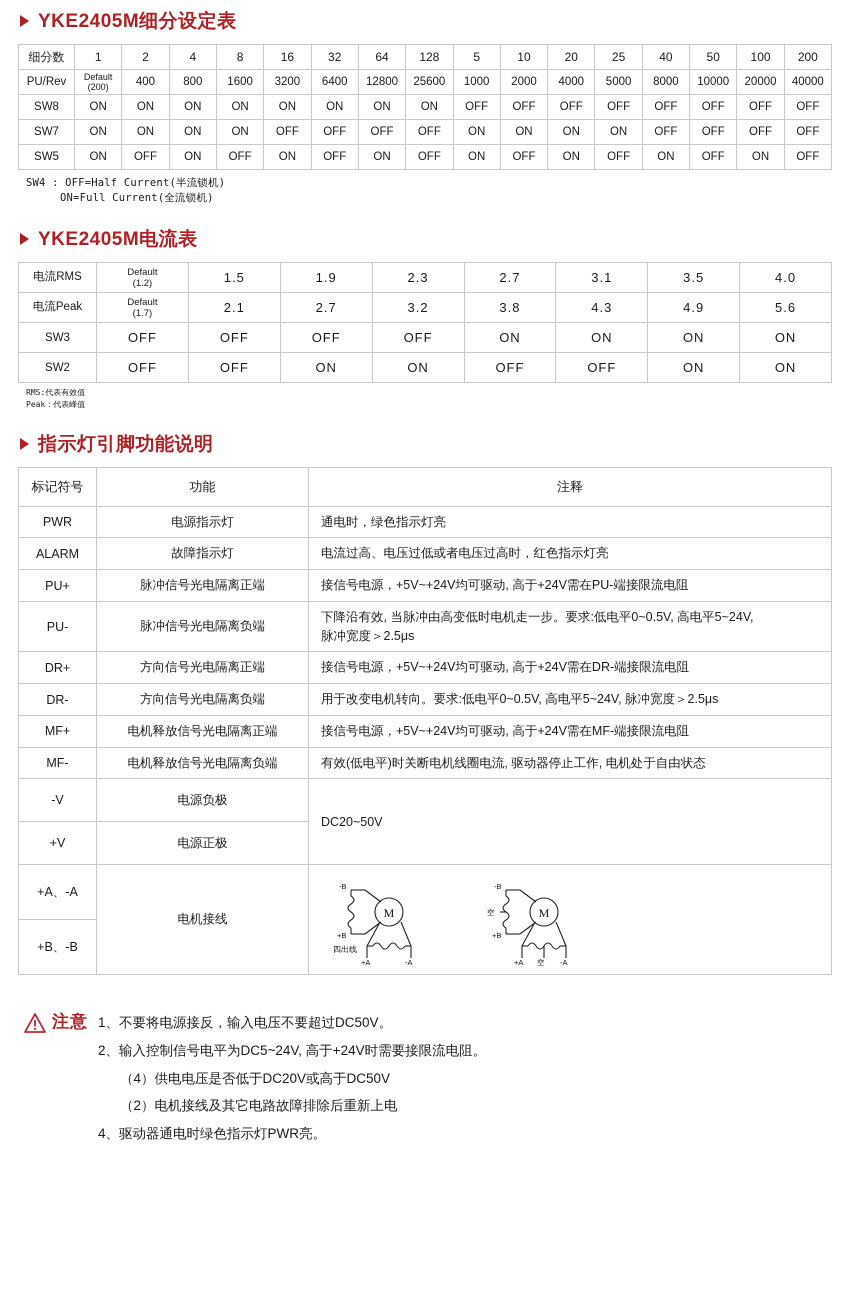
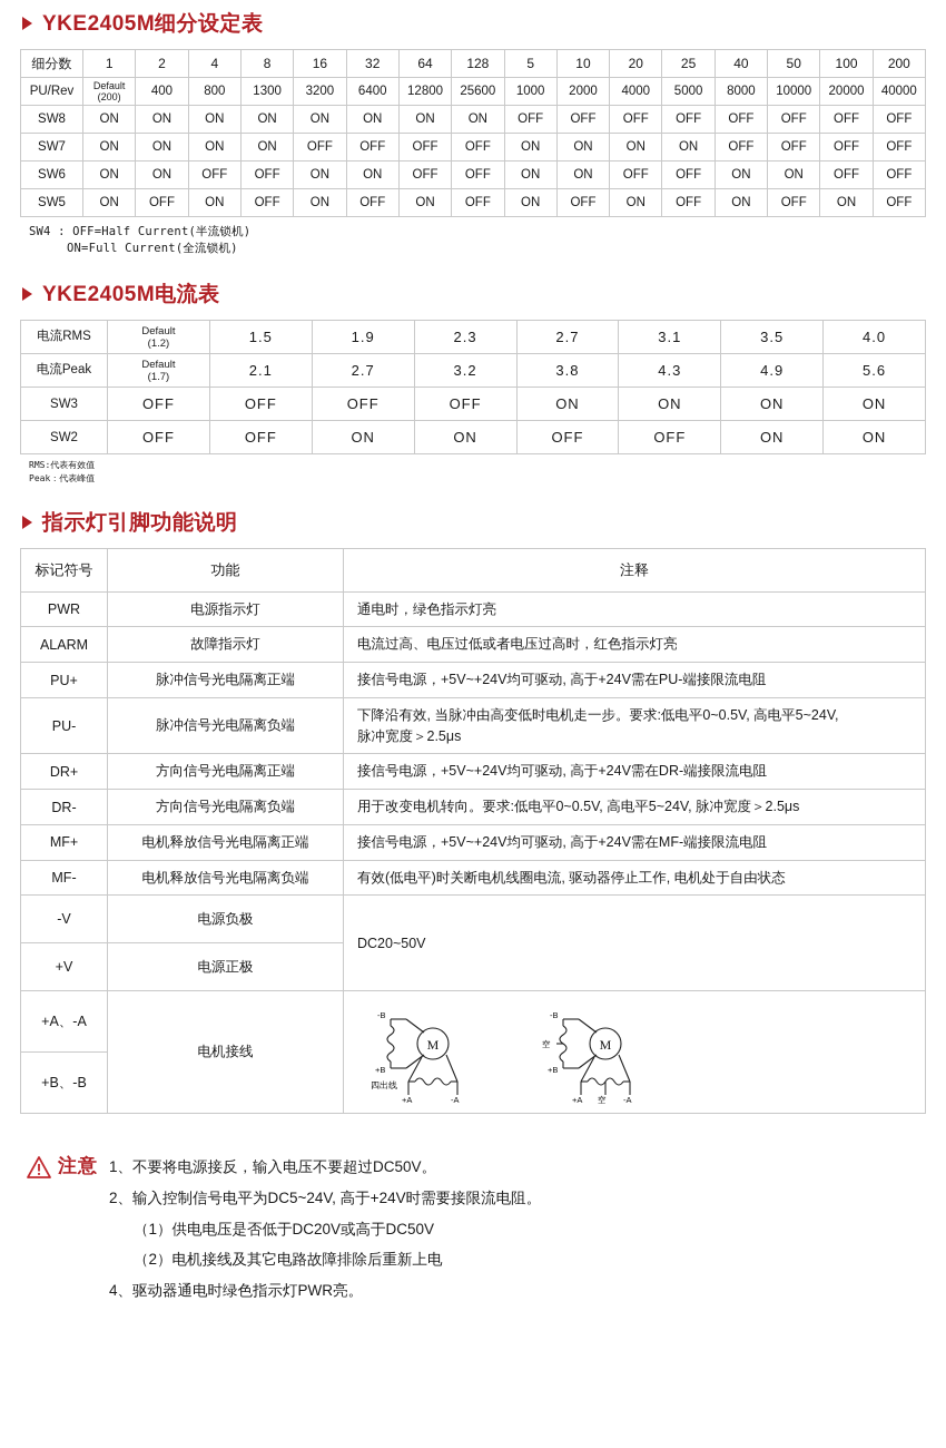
  YKE2405M细分设定表
  细分数	1	2	4	8	16	32	64	128	5	10	20	25	40	50	100	200
- PU/Rev	Default (200)	400	800	1600	3200	6400	12800	25600	1000	2000	4000	5000	8000	10000	20000	40000
+ PU/Rev	Default (200)	400	800	1300	3200	6400	12800	25600	1000	2000	4000	5000	8000	10000	20000	40000
  SW8	ON	ON	ON	ON	ON	ON	ON	ON	OFF	OFF	OFF	OFF	OFF	OFF	OFF	OFF
  SW7	ON	ON	ON	ON	OFF	OFF	OFF	OFF	ON	ON	ON	ON	OFF	OFF	OFF	OFF
+ SW6	ON	ON	OFF	OFF	ON	ON	OFF	OFF	ON	ON	OFF	OFF	ON	ON	OFF	OFF
  SW5	ON	OFF	ON	OFF	ON	OFF	ON	OFF	ON	OFF	ON	OFF	ON	OFF	ON	OFF
  SW4 : OFF=Half Current(半流锁机)
  ON=Full Current(全流锁机)
  YKE2405M电流表
  电流RMS	Default (1.2)	1.5	1.9	2.3	2.7	3.1	3.5	4.0
  电流Peak	Default (1.7)	2.1	2.7	3.2	3.8	4.3	4.9	5.6
  SW3	OFF	OFF	OFF	OFF	ON	ON	ON	ON
  SW2	OFF	OFF	ON	ON	OFF	OFF	ON	ON
  RMS:代表有效值
  Peak：代表峰值
  指示灯引脚功能说明
  标记符号	功能	注释
  PWR	电源指示灯	通电时，绿色指示灯亮
  ALARM	故障指示灯	电流过高、电压过低或者电压过高时，红色指示灯亮
  PU+	脉冲信号光电隔离正端	接信号电源，+5V~+24V均可驱动, 高于+24V需在PU-端接限流电阻
  PU-	脉冲信号光电隔离负端	下降沿有效, 当脉冲由高变低时电机走一步。要求:低电平0~0.5V, 高电平5~24V, 脉冲宽度＞2.5μs
  DR+	方向信号光电隔离正端	接信号电源，+5V~+24V均可驱动, 高于+24V需在DR-端接限流电阻
  DR-	方向信号光电隔离负端	用于改变电机转向。要求:低电平0~0.5V, 高电平5~24V, 脉冲宽度＞2.5μs
  MF+	电机释放信号光电隔离正端	接信号电源，+5V~+24V均可驱动, 高于+24V需在MF-端接限流电阻
  MF-	电机释放信号光电隔离负端	有效(低电平)时关断电机线圈电流, 驱动器停止工作, 电机处于自由状态
  -V	电源负极	DC20~50V
  +V	电源正极
  +A、-A	电机接线	M -B +B +A -A 四出线 M -B 空 +B +A 空 -A
  +B、-B
  注意
  1、不要将电源接反，输入电压不要超过DC50V。
  2、输入控制信号电平为DC5~24V, 高于+24V时需要接限流电阻。
- （4）供电电压是否低于DC20V或高于DC50V
+ （1）供电电压是否低于DC20V或高于DC50V
  （2）电机接线及其它电路故障排除后重新上电
  4、驱动器通电时绿色指示灯PWR亮。
